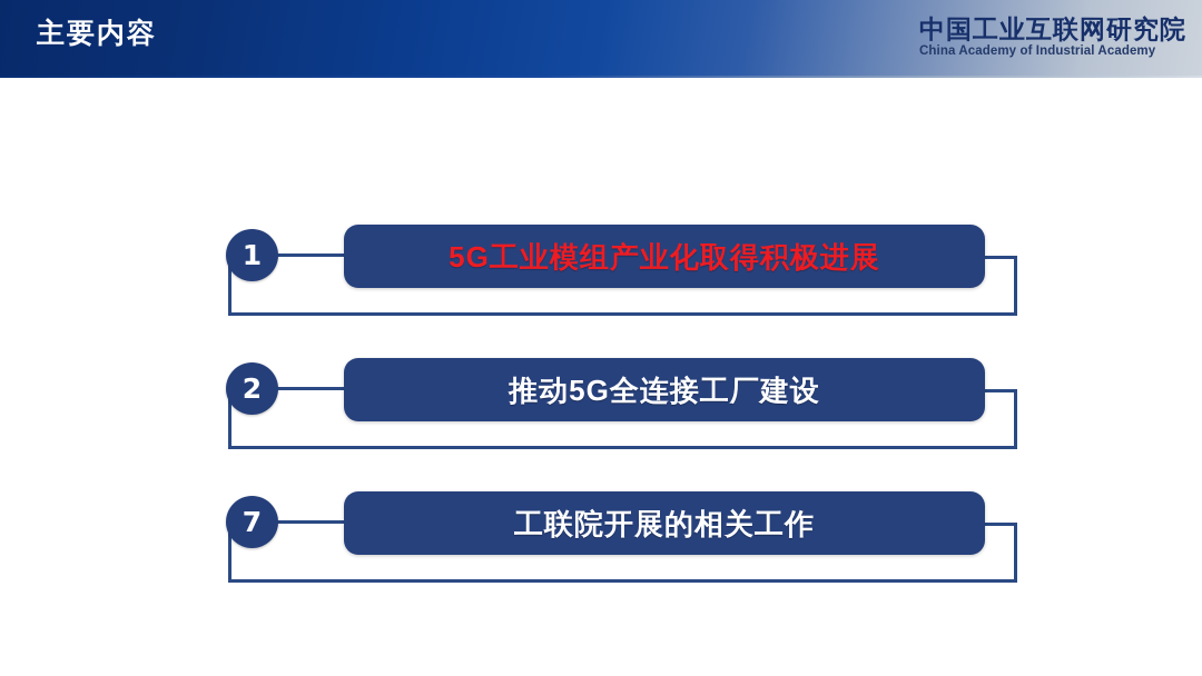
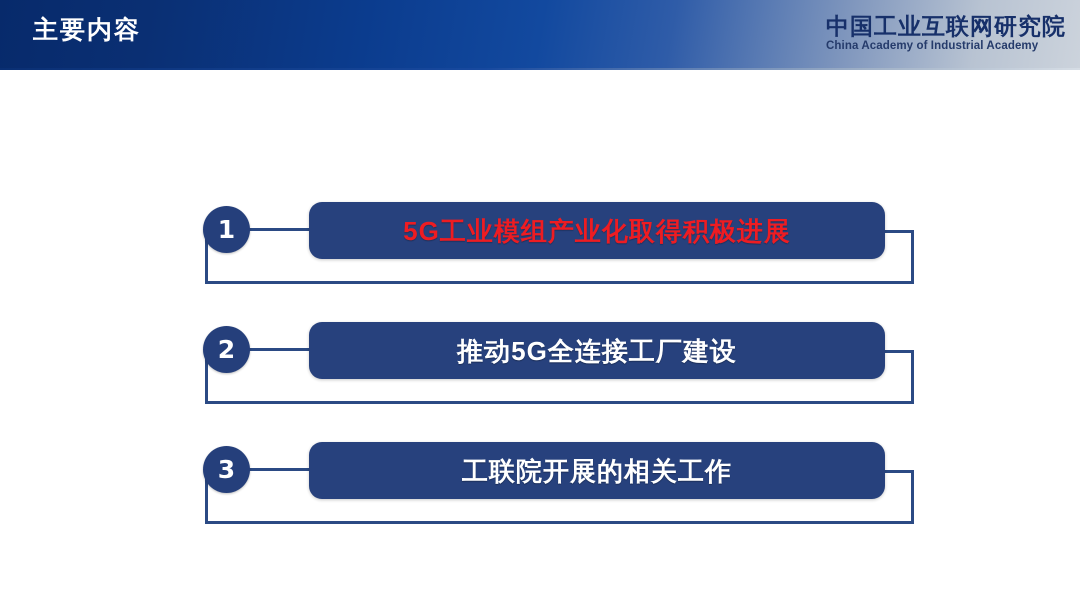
  主要内容
  中国工业互联网研究院
  China Academy of Industrial Academy
  1
  5G工业模组产业化取得积极进展
  2
  推动5G全连接工厂建设
- 7
+ 3
  工联院开展的相关工作
